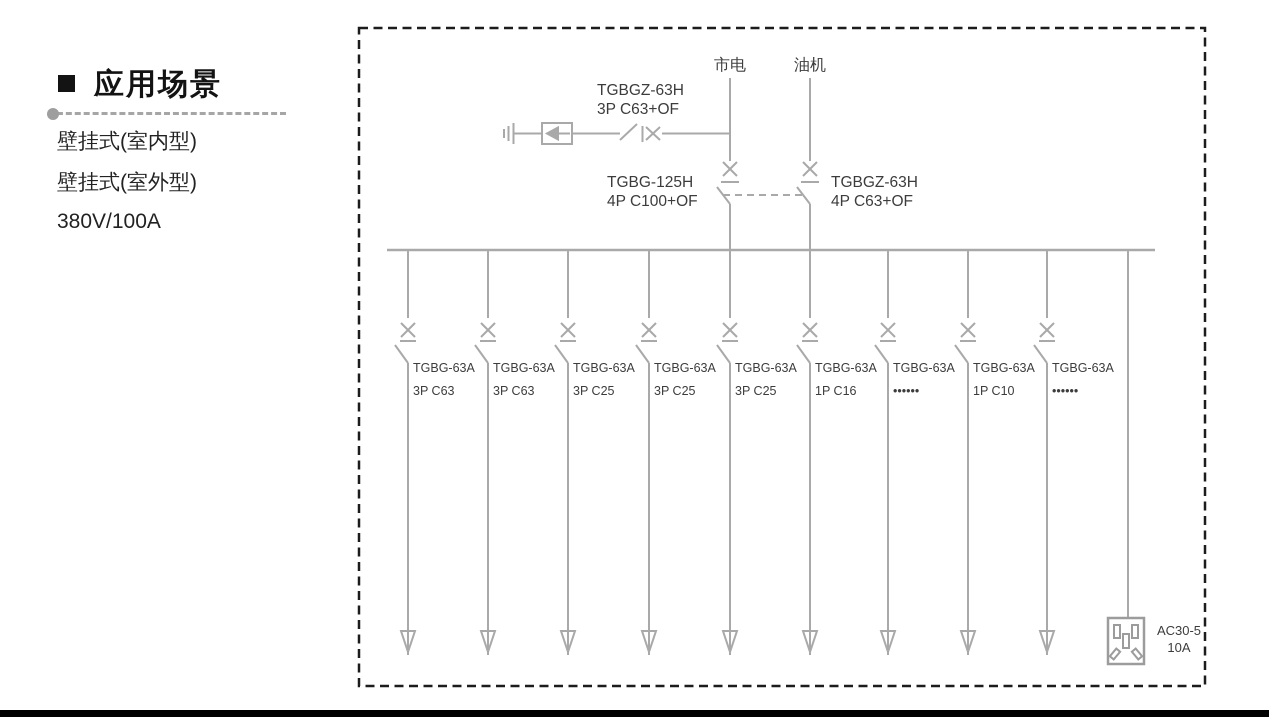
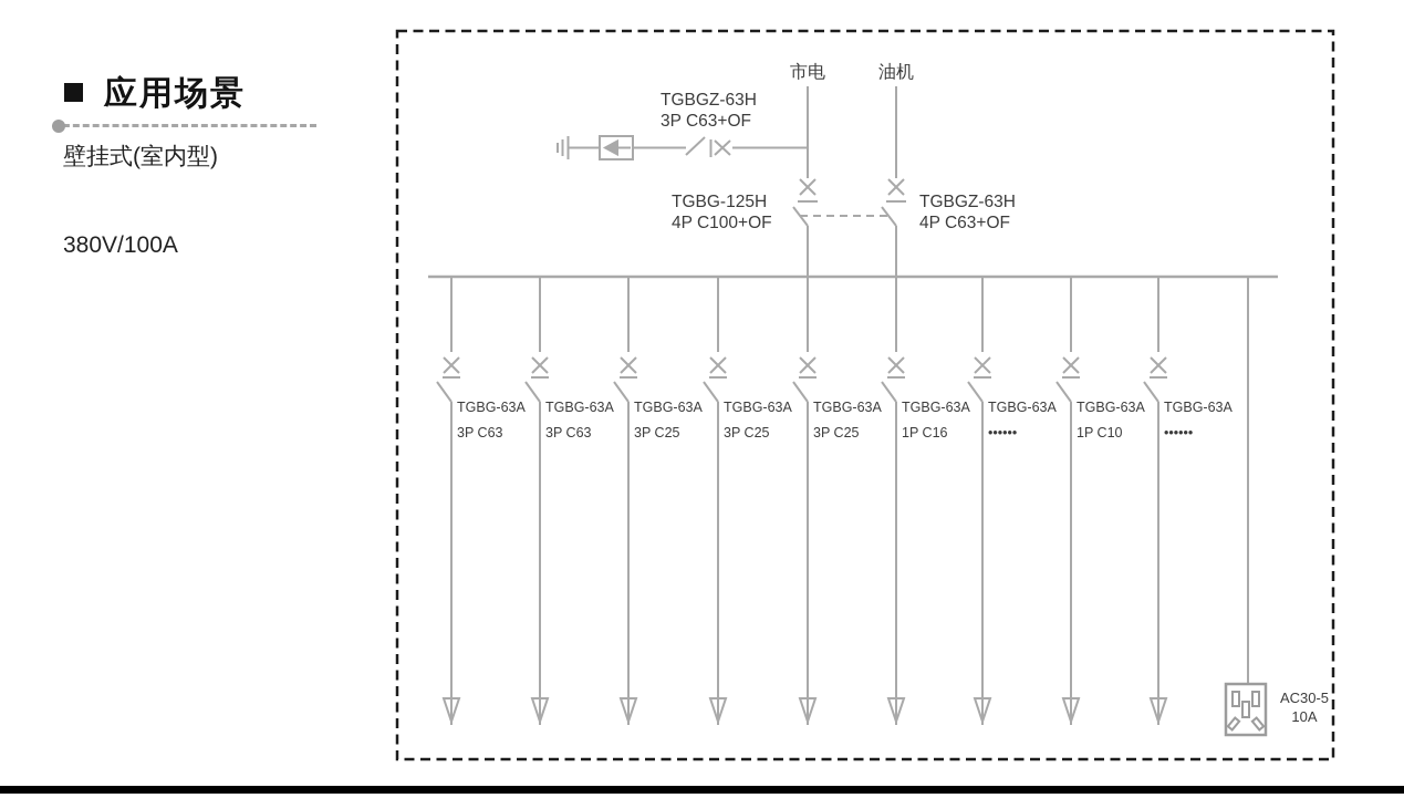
  应用场景
  壁挂式(室内型)
- 壁挂式(室外型)
  380V/100A
  市电
  油机
  TGBGZ-63H
  3P C63+OF
  TGBG-125H
  4P C100+OF
  TGBGZ-63H
  4P C63+OF
  TGBG-63A
  3P C63
  TGBG-63A
  3P C63
  TGBG-63A
  3P C25
  TGBG-63A
  3P C25
  TGBG-63A
  3P C25
  TGBG-63A
  1P C16
  TGBG-63A
  ••••••
  TGBG-63A
  1P C10
  TGBG-63A
  ••••••
  AC30-5
  10A
